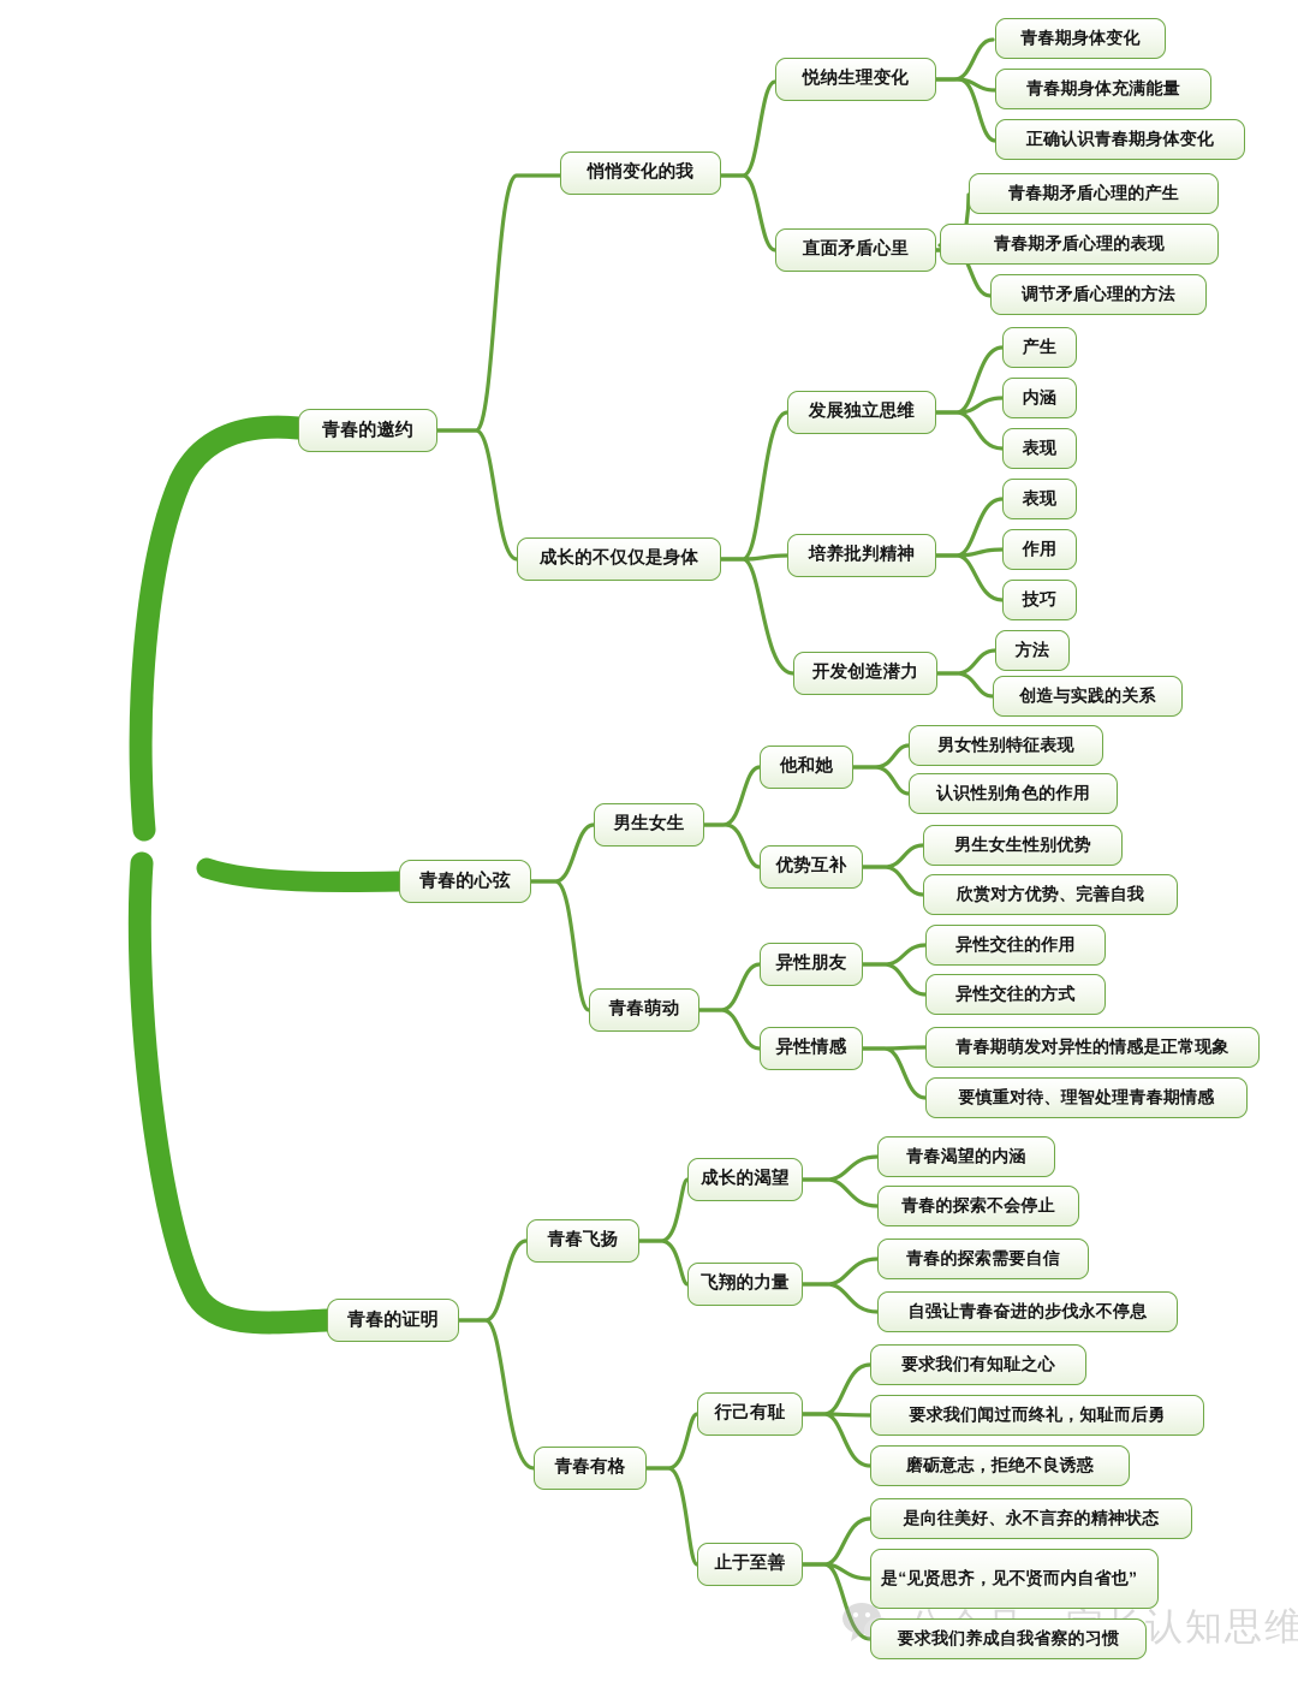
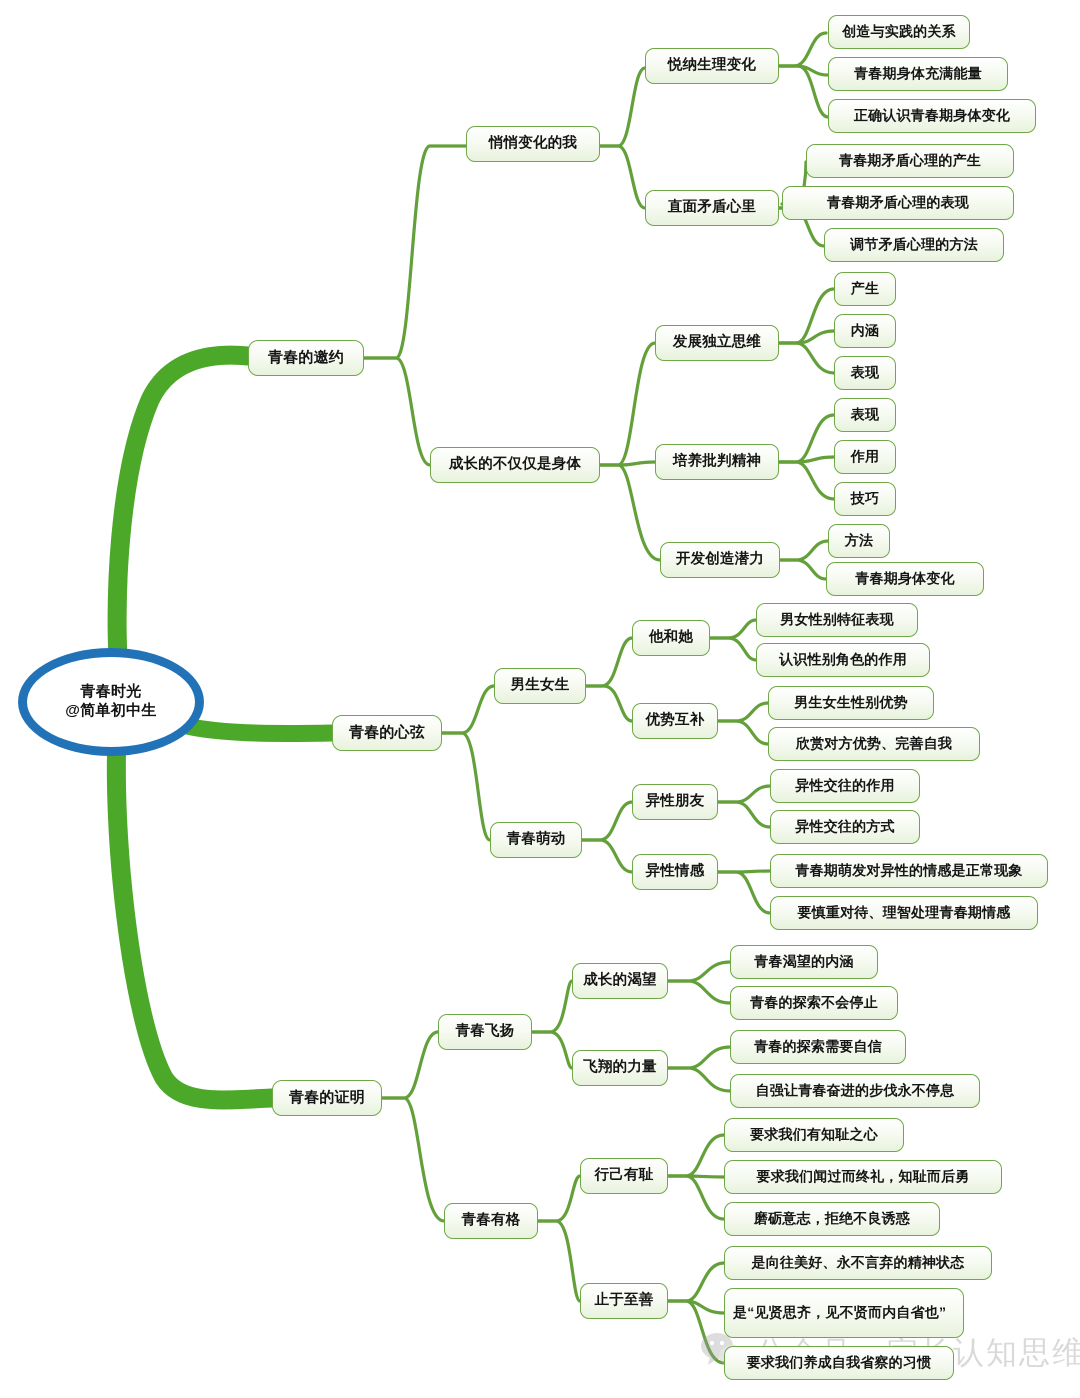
+ 青春时光
+ @简单初中生
  青春的邀约
  悄悄变化的我
  悦纳生理变化
  直面矛盾心里
  成长的不仅仅是身体
  发展独立思维
  培养批判精神
  开发创造潜力
  青春的心弦
  男生女生
  他和她
  优势互补
  青春萌动
  异性朋友
  异性情感
  青春的证明
  青春飞扬
  成长的渴望
  飞翔的力量
  青春有格
  行己有耻
  止于至善
- 青春期身体变化
+ 创造与实践的关系
  青春期身体充满能量
  正确认识青春期身体变化
  青春期矛盾心理的产生
  青春期矛盾心理的表现
  调节矛盾心理的方法
  产生
  内涵
  表现
  表现
  作用
  技巧
  方法
- 创造与实践的关系
+ 青春期身体变化
  男女性别特征表现
  认识性别角色的作用
  男生女生性别优势
  欣赏对方优势、完善自我
  异性交往的作用
  异性交往的方式
  青春期萌发对异性的情感是正常现象
  要慎重对待、理智处理青春期情感
  青春渴望的内涵
  青春的探索不会停止
  青春的探索需要自信
  自强让青春奋进的步伐永不停息
  要求我们有知耻之心
  要求我们闻过而终礼，知耻而后勇
  磨砺意志，拒绝不良诱惑
  是向往美好、永不言弃的精神状态
  是“见贤思齐，见不贤而内自省也”
  要求我们养成自我省察的习惯
